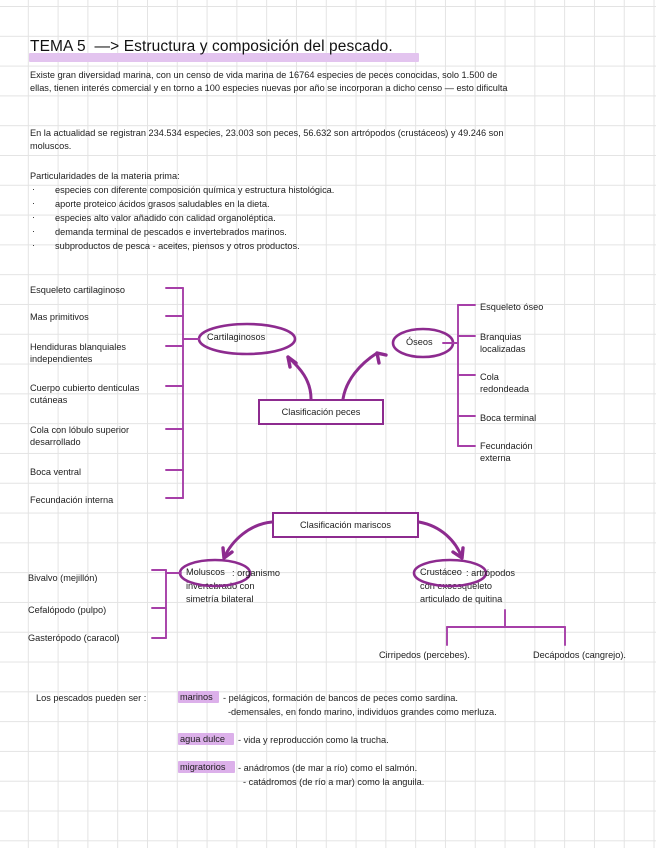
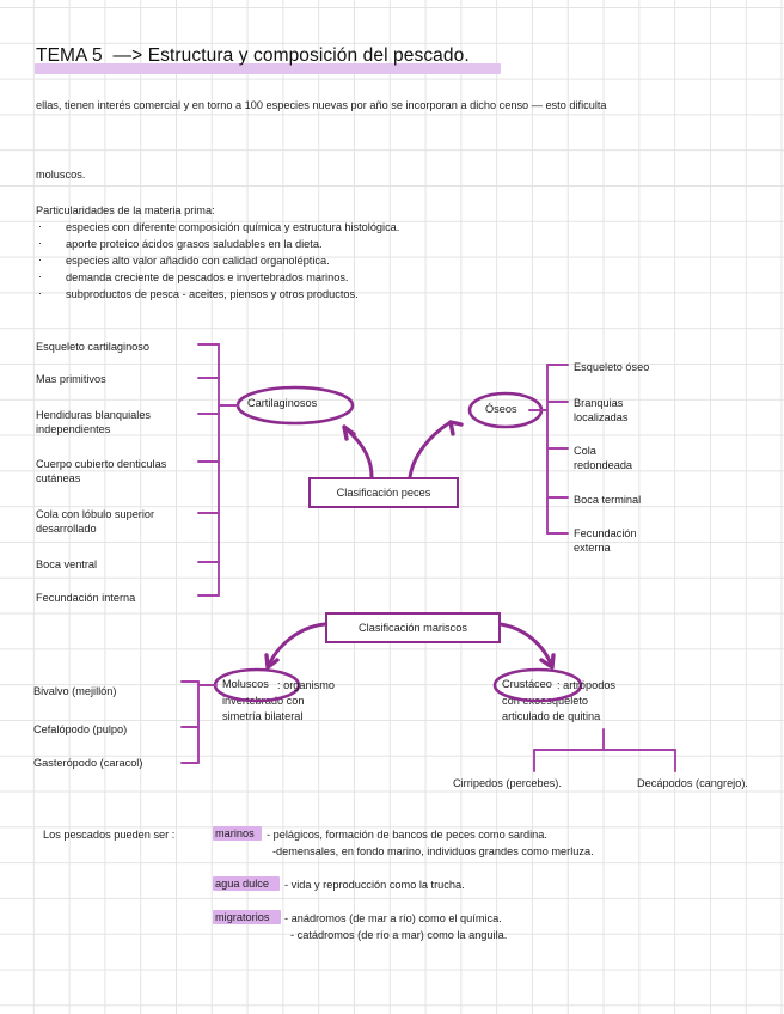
  TEMA 5 —> Estructura y composición del pescado.
- Existe gran diversidad marina, con un censo de vida marina de 16764 especies de peces conocidas, solo 1.500 de
  ellas, tienen interés comercial y en torno a 100 especies nuevas por año se incorporan a dicho censo — esto dificulta
- En la actualidad se registran 234.534 especies, 23.003 son peces, 56.632 son artrópodos (crustáceos) y 49.246 son
  moluscos.
  Particularidades de la materia prima:
  ·
  especies con diferente composición química y estructura histológica.
  ·
  aporte proteico ácidos grasos saludables en la dieta.
  ·
  especies alto valor añadido con calidad organoléptica.
  ·
- demanda terminal de pescados e invertebrados marinos.
+ demanda creciente de pescados e invertebrados marinos.
  ·
  subproductos de pesca - aceites, piensos y otros productos.
  Esqueleto cartilaginoso
  Mas primitivos
  Hendiduras blanquiales
  independientes
  Cuerpo cubierto denticulas
  cutáneas
  Cola con lóbulo superior
  desarrollado
  Boca ventral
  Fecundación interna
  Esqueleto óseo
  Branquias
  localizadas
  Cola
  redondeada
  Boca terminal
  Fecundación
  externa
  Clasificación peces
  Clasificación mariscos
  Cartilaginosos
  Óseos
  Moluscos
  : organismo
  simetría bilateral
  Crustáceo
  : artrópodos
  articulado de quitina
  Bivalvo (mejillón)
  Cefalópodo (pulpo)
  Gasterópodo (caracol)
  Cirripedos (percebes).
  Decápodos (cangrejo).
  Los pescados pueden ser :
  marinos
  - pelágicos, formación de bancos de peces como sardina.
  -demensales, en fondo marino, individuos grandes como merluza.
  agua dulce
  - vida y reproducción como la trucha.
  migratorios
- - anádromos (de mar a río) como el salmón.
+ - anádromos (de mar a río) como el química.
  - catádromos (de río a mar) como la anguila.
